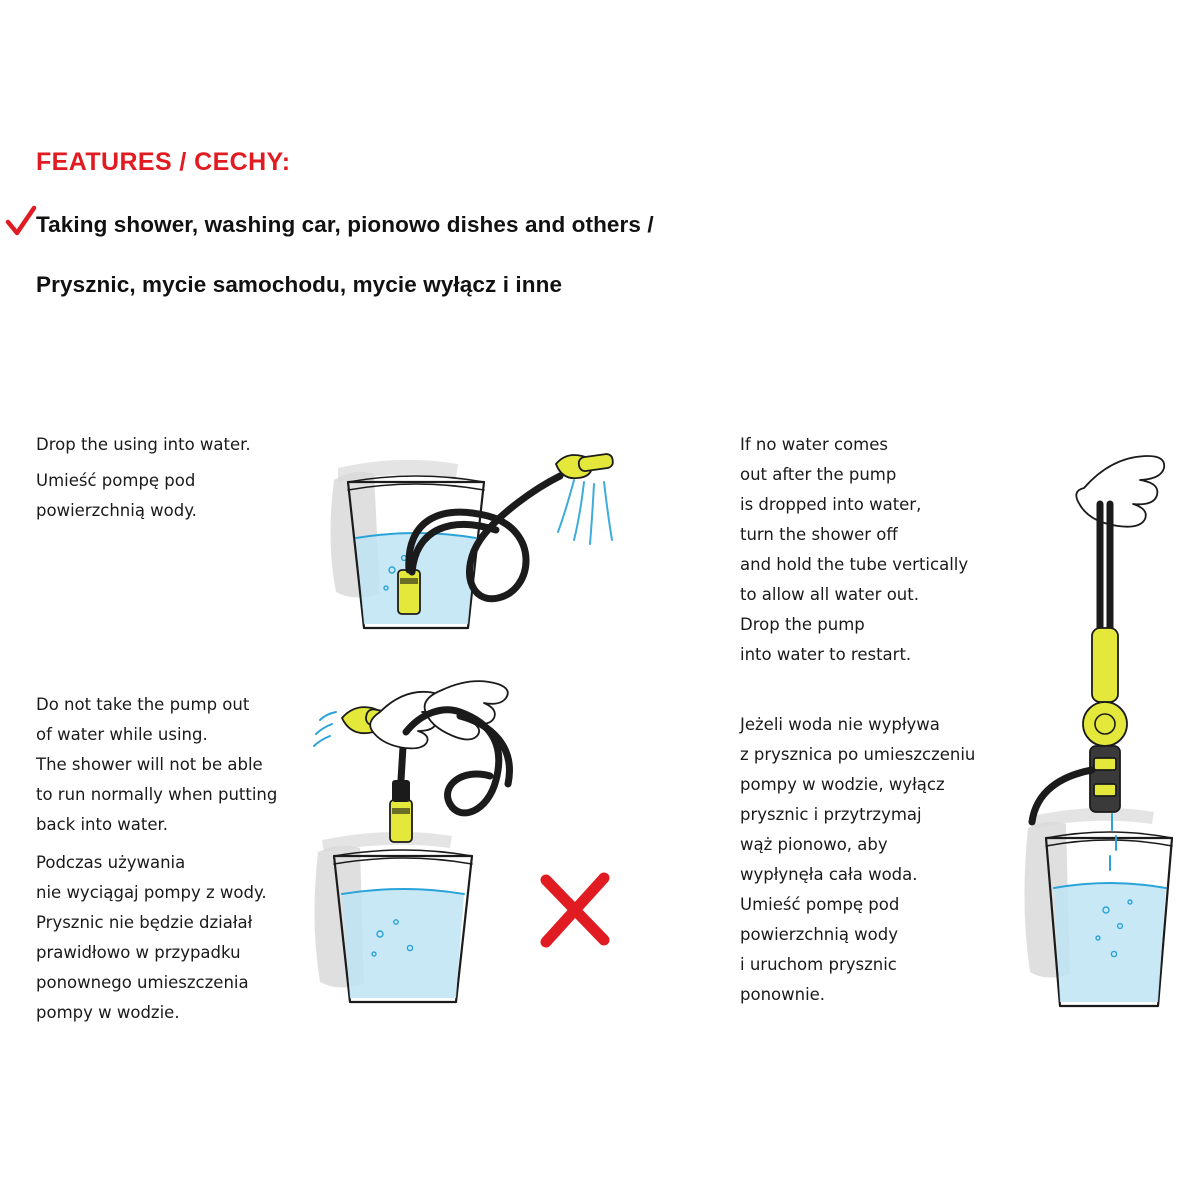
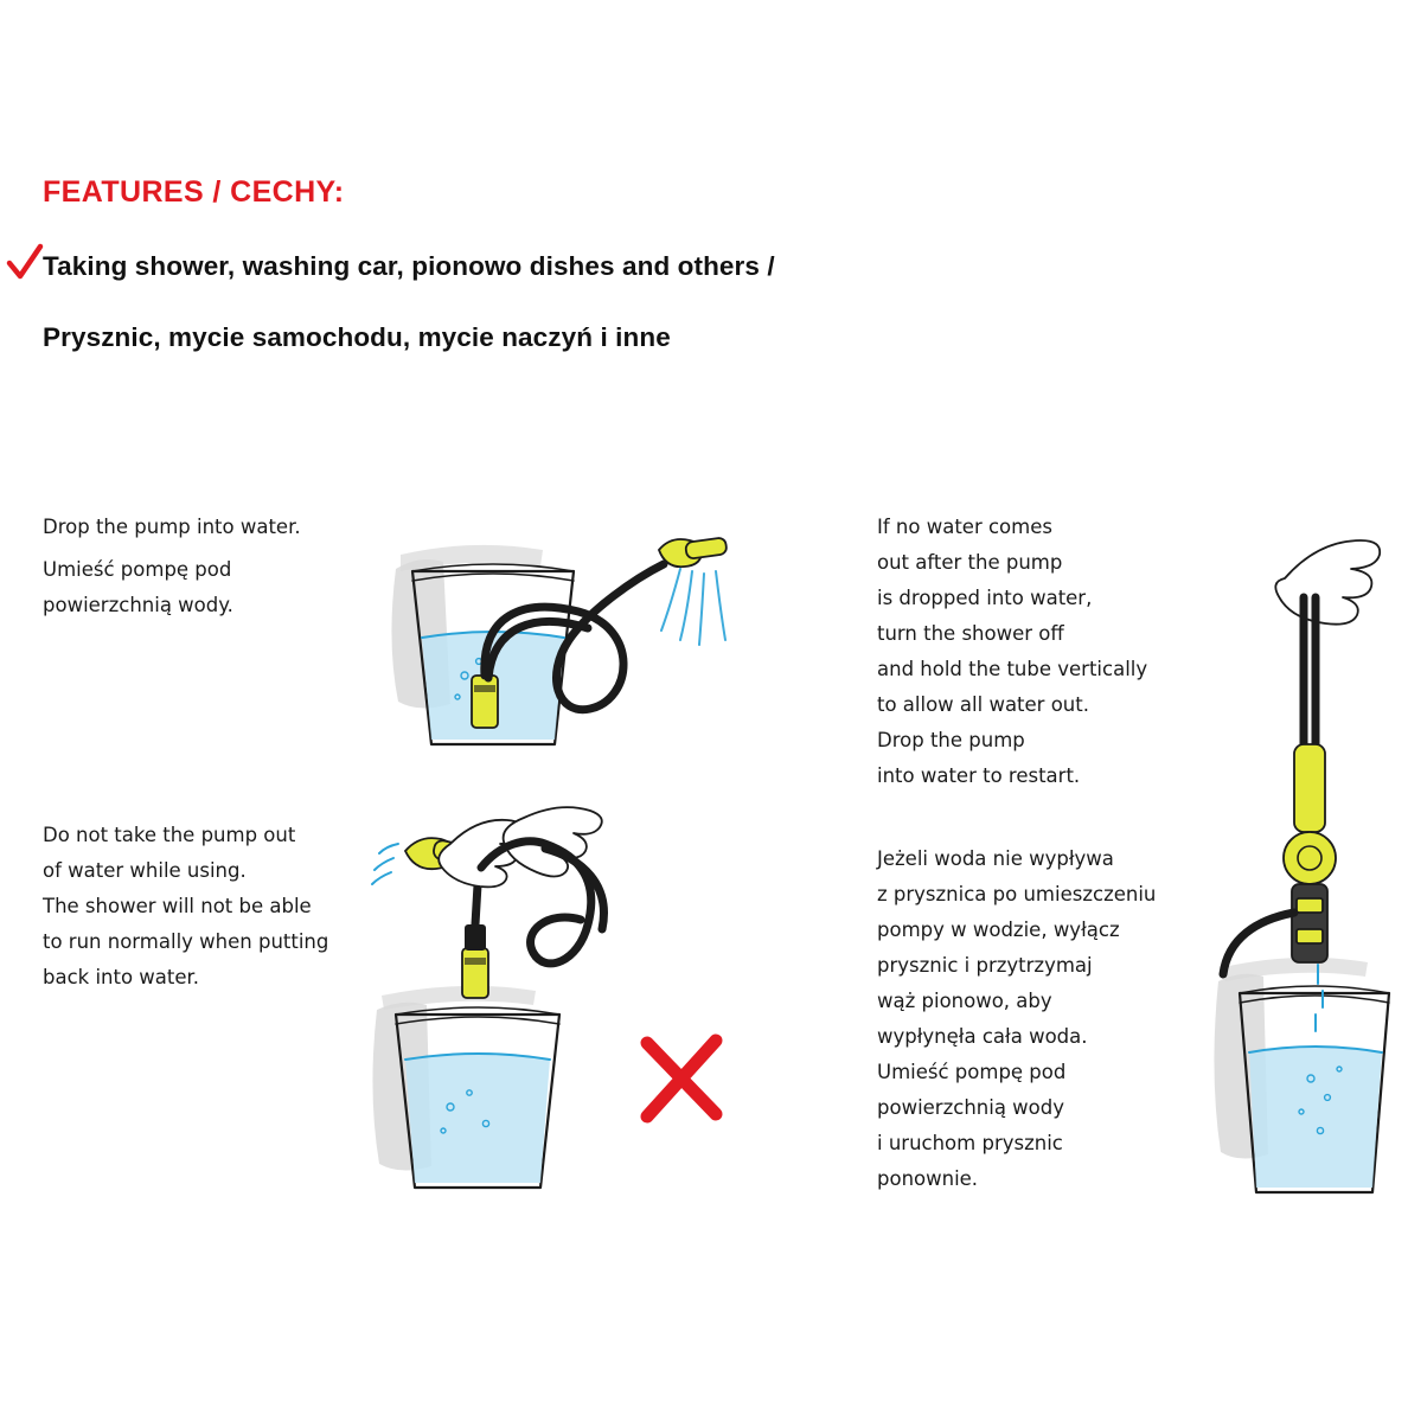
  FEATURES / CECHY:
  Taking shower, washing car, pionowo dishes and others /
- Prysznic, mycie samochodu, mycie wyłącz i inne
+ Prysznic, mycie samochodu, mycie naczyń i inne
- Drop the using into water.
+ Drop the pump into water.
  Umieść pompę pod
  powierzchnią wody.
  Do not take the pump out
  of water while using.
  The shower will not be able
  to run normally when putting
  back into water.
- Podczas używania
- nie wyciągaj pompy z wody.
- Prysznic nie będzie działał
- prawidłowo w przypadku
- ponownego umieszczenia
- pompy w wodzie.
  If no water comes
  out after the pump
  is dropped into water,
  turn the shower off
  and hold the tube vertically
  to allow all water out.
  Drop the pump
  into water to restart.
  Jeżeli woda nie wypływa
  z prysznica po umieszczeniu
  pompy w wodzie, wyłącz
  prysznic i przytrzymaj
  wąż pionowo, aby
  wypłynęła cała woda.
  Umieść pompę pod
  powierzchnią wody
  i uruchom prysznic
  ponownie.
